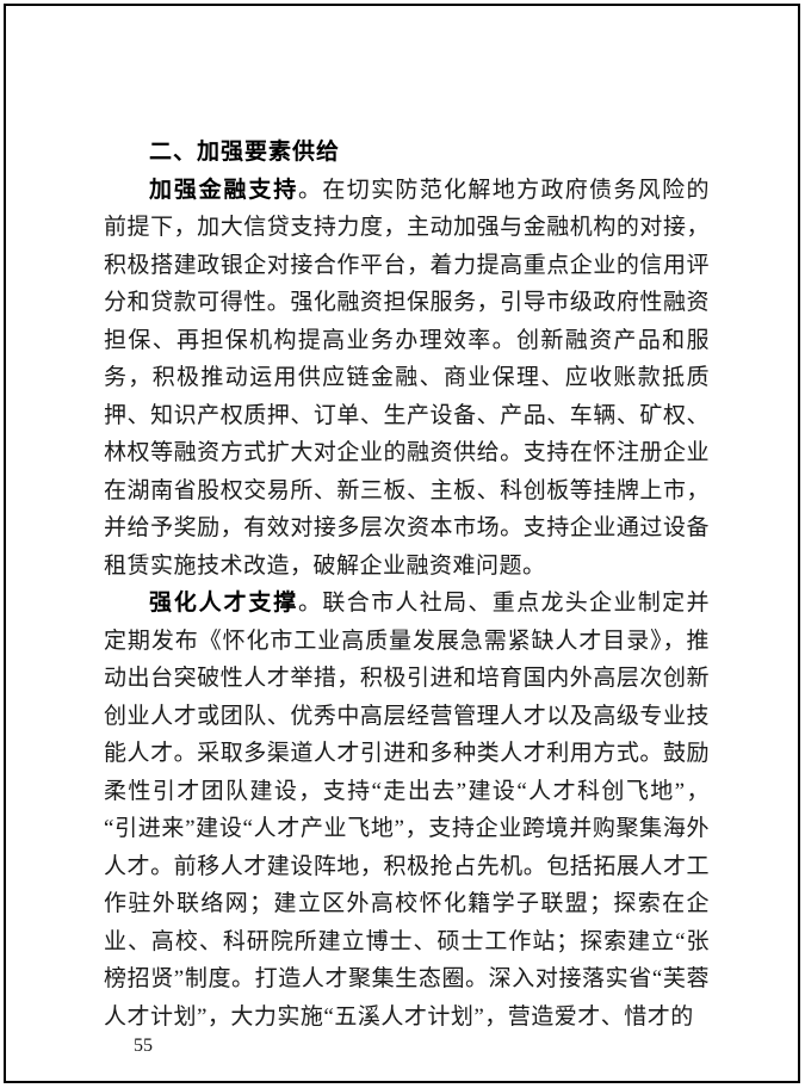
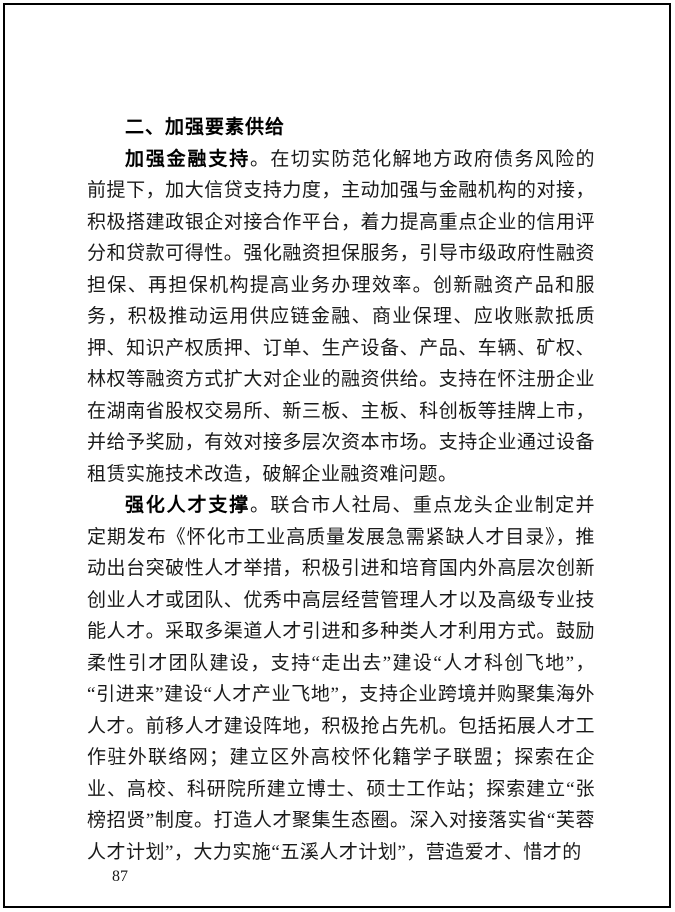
  二、加强要素供给
  加强金融支持。在切实防范化解地方政府债务风险的前提下，加大信贷支持力度，主动加强与金融机构的对接，积极搭建政银企对接合作平台，着力提高重点企业的信用评分和贷款可得性。强化融资担保服务，引导市级政府性融资担保、再担保机构提高业务办理效率。创新融资产品和服务，积极推动运用供应链金融、商业保理、应收账款抵质押、知识产权质押、订单、生产设备、产品、车辆、矿权、林权等融资方式扩大对企业的融资供给。支持在怀注册企业在湖南省股权交易所、新三板、主板、科创板等挂牌上市，并给予奖励，有效对接多层次资本市场。支持企业通过设备租赁实施技术改造，破解企业融资难问题。
  强化人才支撑。联合市人社局、重点龙头企业制定并定期发布《怀化市工业高质量发展急需紧缺人才目录》，推动出台突破性人才举措，积极引进和培育国内外高层次创新创业人才或团队、优秀中高层经营管理人才以及高级专业技能人才。采取多渠道人才引进和多种类人才利用方式。鼓励柔性引才团队建设，支持“走出去”建设“人才科创飞地”，“引进来”建设“人才产业飞地”，支持企业跨境并购聚集海外人才。前移人才建设阵地，积极抢占先机。包括拓展人才工作驻外联络网；建立区外高校怀化籍学子联盟；探索在企业、高校、科研院所建立博士、硕士工作站；探索建立“张榜招贤”制度。打造人才聚集生态圈。深入对接落实省“芙蓉人才计划”，大力实施“五溪人才计划”，营造爱才、惜才的
- 55
+ 87
